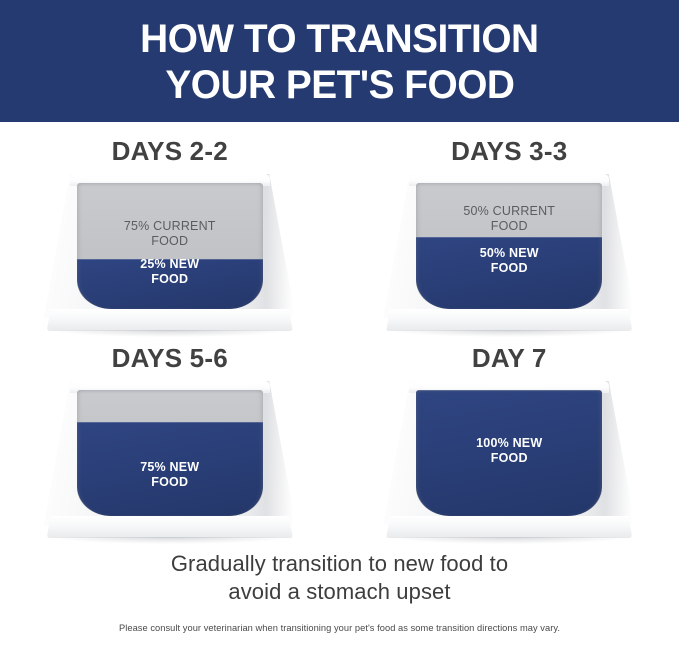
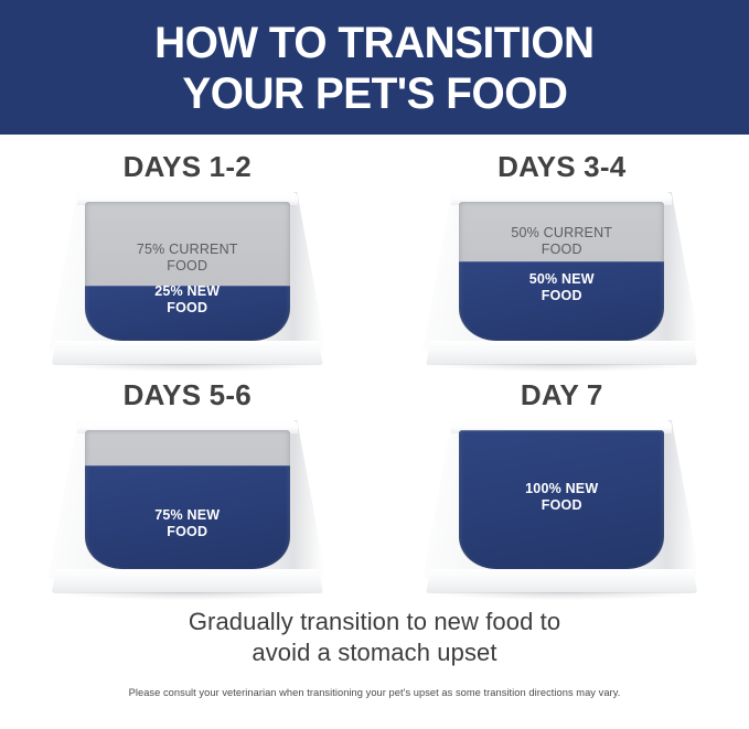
  HOW TO TRANSITION
  YOUR PET'S FOOD
- DAYS 2-2
+ DAYS 1-2
  75% CURRENT
  FOOD
  25% NEW
  FOOD
- DAYS 3-3
+ DAYS 3-4
  50% CURRENT
  FOOD
  50% NEW
  FOOD
  DAYS 5-6
  75% NEW
  FOOD
  DAY 7
  100% NEW
  FOOD
  Gradually transition to new food to
  avoid a stomach upset
- Please consult your veterinarian when transitioning your pet's food as some transition directions may vary.
+ Please consult your veterinarian when transitioning your pet's upset as some transition directions may vary.
